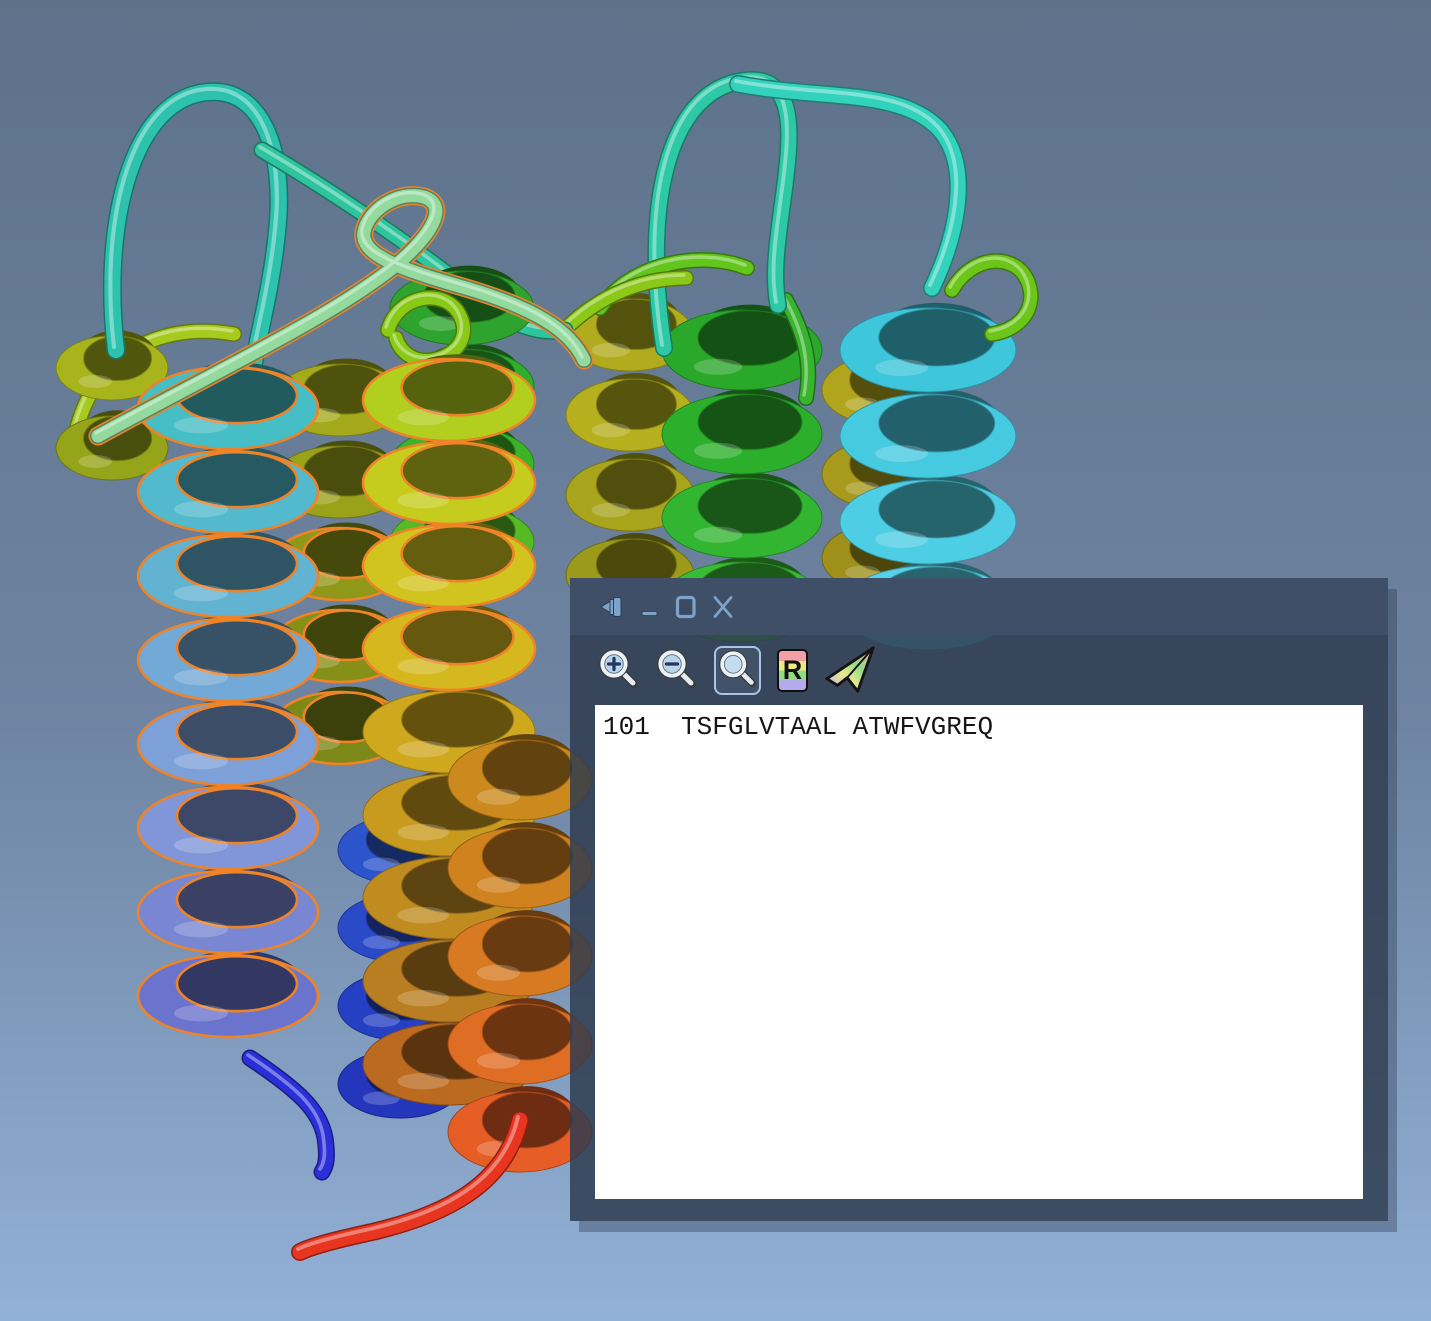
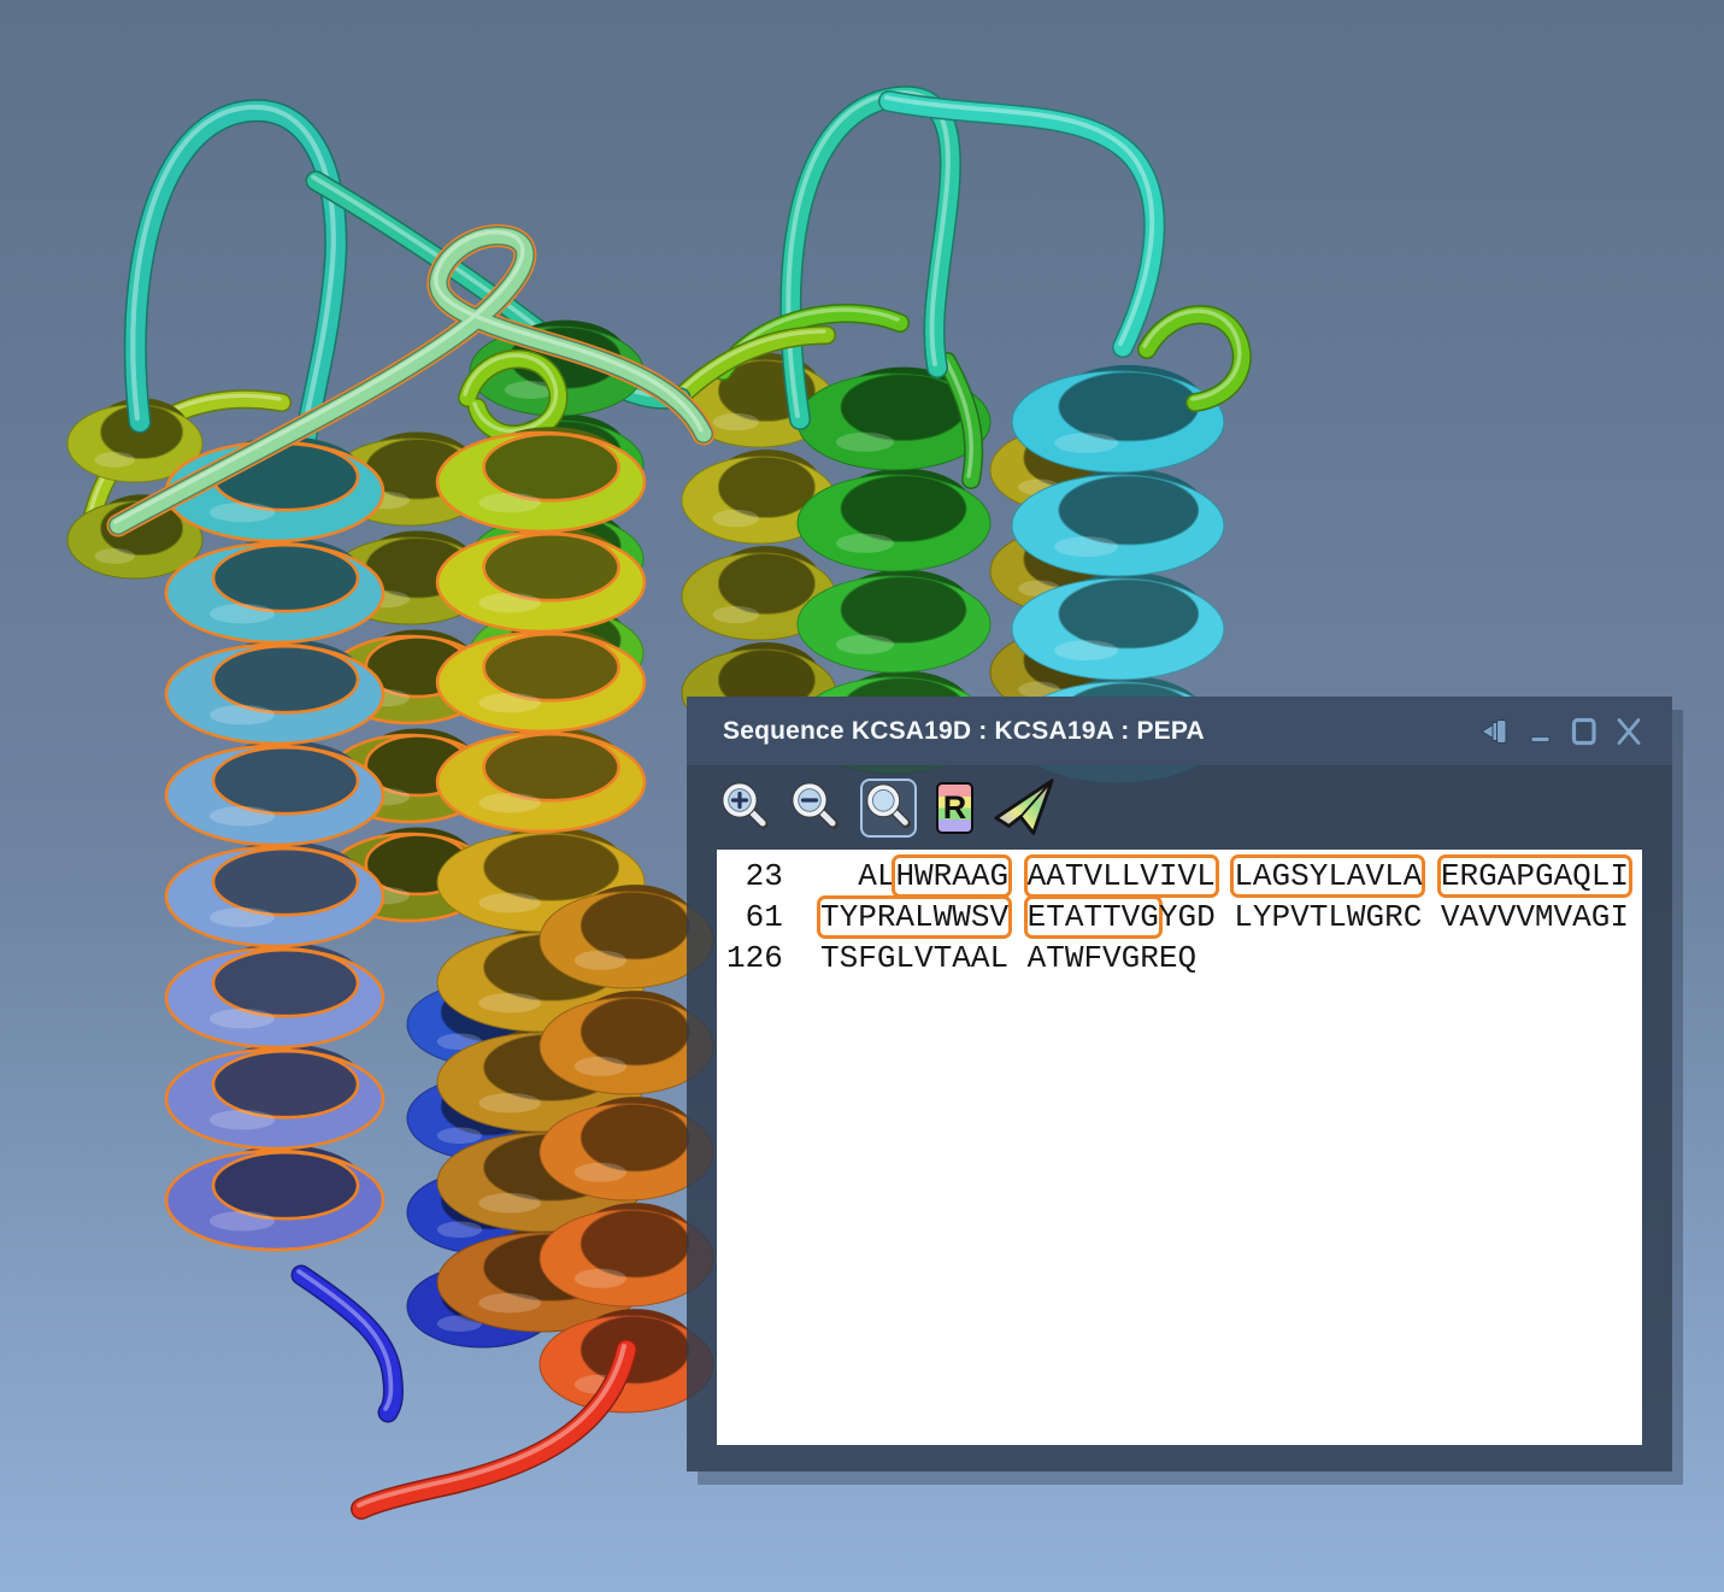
+ Sequence KCSA19D : KCSA19A : PEPA
  R
+ 23 ALHWRAAG AATVLLVIVL LAGSYLAVLA ERGAPGAQLI
+ 61 TYPRALWWSV ETATTVGYGD LYPVTLWGRC VAVVVMVAGI
- 101 TSFGLVTAAL ATWFVGREQ
+ 126 TSFGLVTAAL ATWFVGREQ
